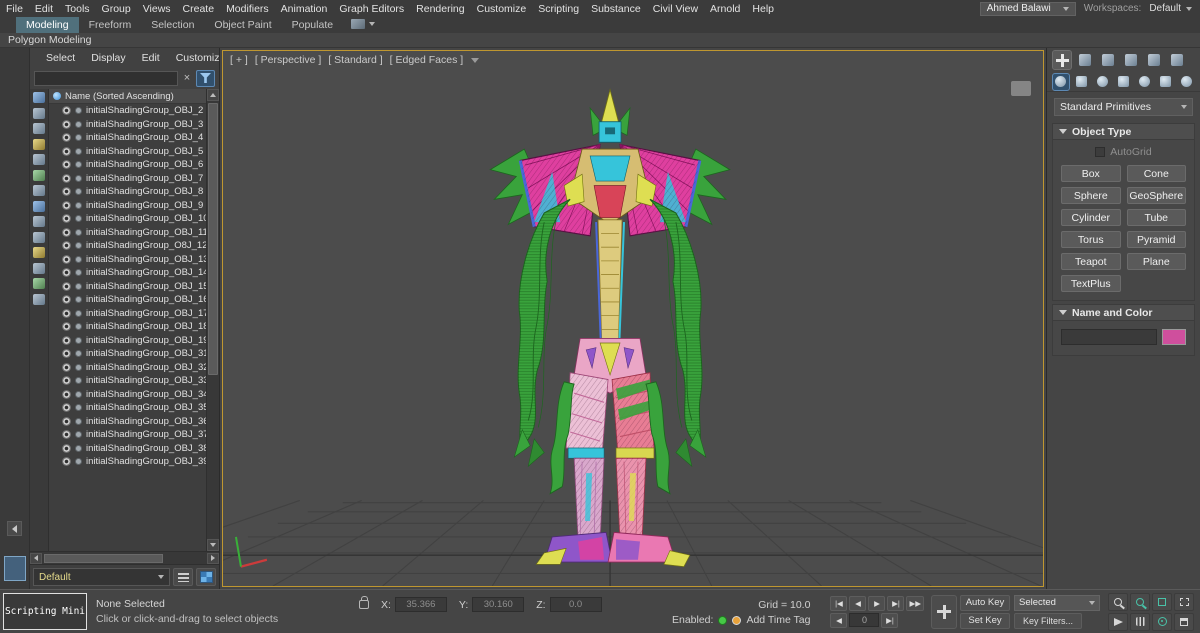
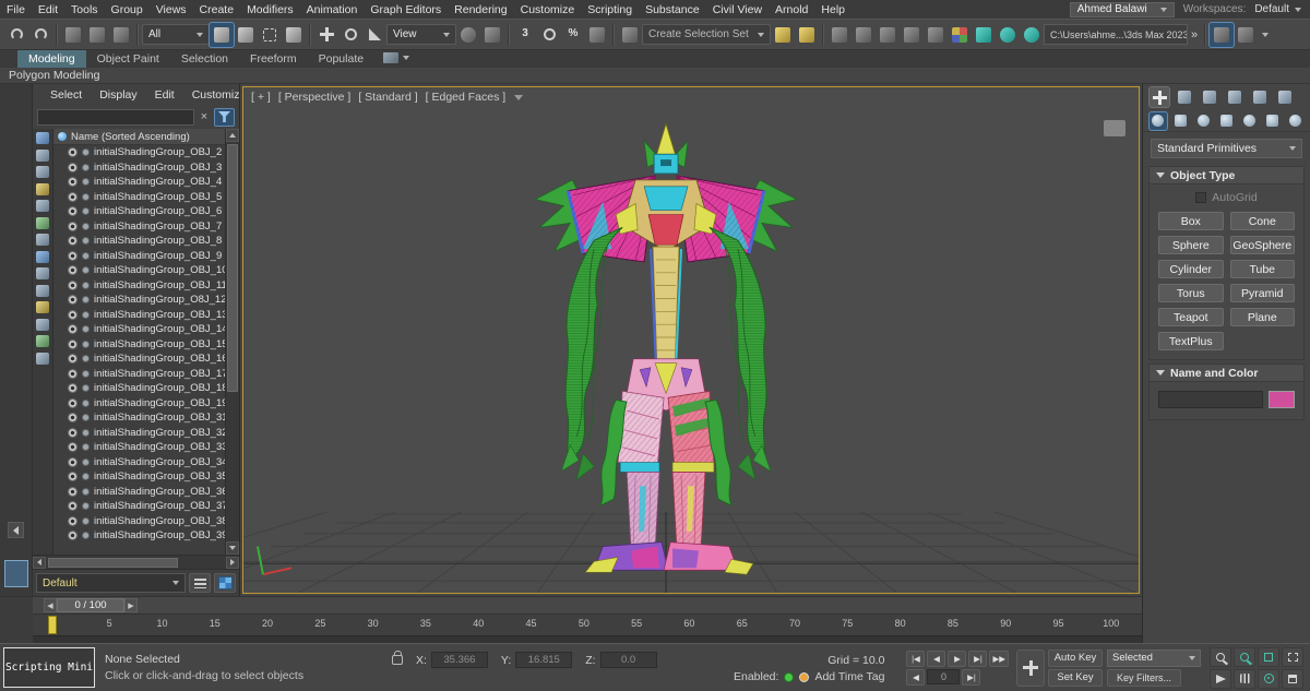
  File
  Edit
  Tools
  Group
  Views
  Create
  Modifiers
  Animation
  Graph Editors
  Rendering
  Customize
  Scripting
  Substance
  Civil View
  Arnold
  Help
  Ahmed Balawi
  Workspaces:
  Default
+ All
+ View
+ 3
+ %
+ Create Selection Set
+ C:\Users\ahme...\3ds Max 2023
+ »
  Modeling
- Freeform
+ Object Paint
  Selection
- Object Paint
+ Freeform
  Populate
  Polygon Modeling
  Select
  Display
  Edit
  Customiz
  ×
  Name (Sorted Ascending)
  initialShadingGroup_OBJ_2
  initialShadingGroup_OBJ_3
  initialShadingGroup_OBJ_4
  initialShadingGroup_OBJ_5
  initialShadingGroup_OBJ_6
  initialShadingGroup_OBJ_7
  initialShadingGroup_OBJ_8
  initialShadingGroup_OBJ_9
  initialShadingGroup_OBJ_1
  initialShadingGroup_OBJ_1
  initialShadingGroup_O8J_12
  initialShadingGroup_OBJ_1
  initialShadingGroup_OBJ_1
  initialShadingGroup_OBJ_1
  initialShadingGroup_OBJ_1
  initialShadingGroup_OBJ_1
  initialShadingGroup_OBJ_1
  initialShadingGroup_OBJ_1
  initialShadingGroup_OBJ_3
  initialShadingGroup_OBJ_3
  initialShadingGroup_OBJ_3
  initialShadingGroup_OBJ_3
  initialShadingGroup_OBJ_3
  initialShadingGroup_OBJ_3
  initialShadingGroup_OBJ_3
  initialShadingGroup_OBJ_3
  initialShadingGroup_OBJ_3
  Default
  [ + ]
  [ Perspective ]
  [ Standard ]
  [ Edged Faces ]
+ 0 / 100
+ 5
+ 10
+ 15
+ 20
+ 25
+ 30
+ 35
+ 40
+ 45
+ 50
+ 55
+ 60
+ 65
+ 70
+ 75
+ 80
+ 85
+ 90
+ 95
+ 100
  Standard Primitives
  Object Type
  AutoGrid
  Box
  Cone
  Sphere
  GeoSphere
  Cylinder
  Tube
  Torus
  Pyramid
  Teapot
  Plane
  TextPlus
  Name and Color
  Scripting Mini
  None Selected
  Click or click-and-drag to select objects
  X:
  35.366
  Y:
- 30.160
+ 16.815
  Z:
  0.0
  Grid = 10.0
  Enabled:
  Add Time Tag
  |◀
  ◀
  ▶
  ▶|
  ▶▶
  ◀
  0
  ▶|
  Auto Key
  Set Key
  Selected
  Key Filters...
